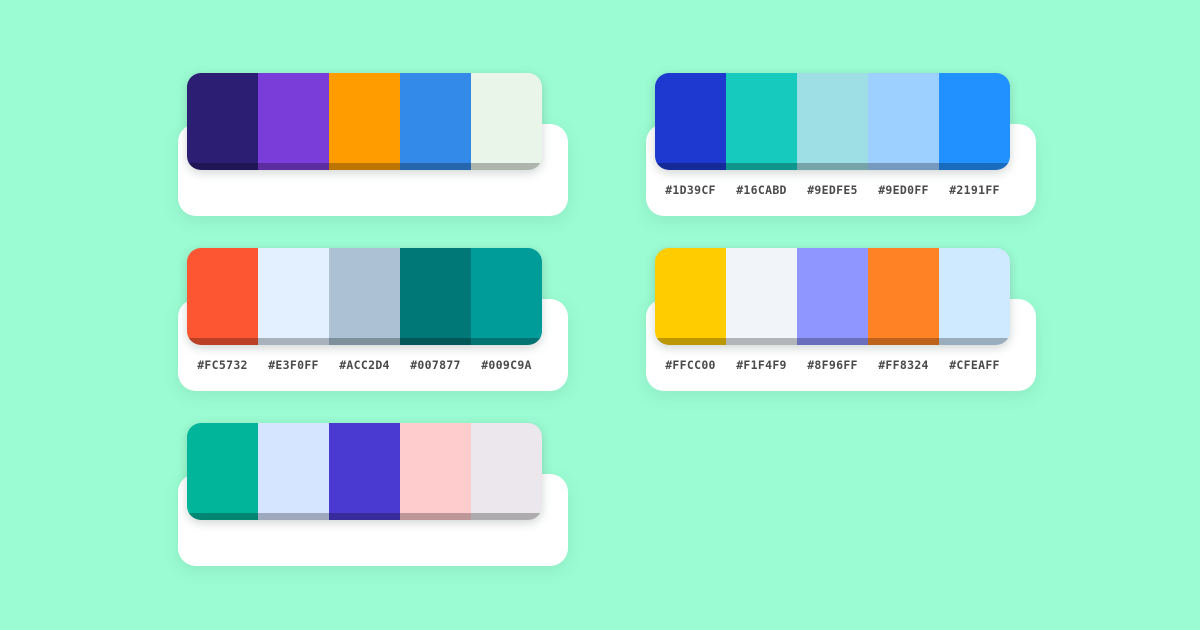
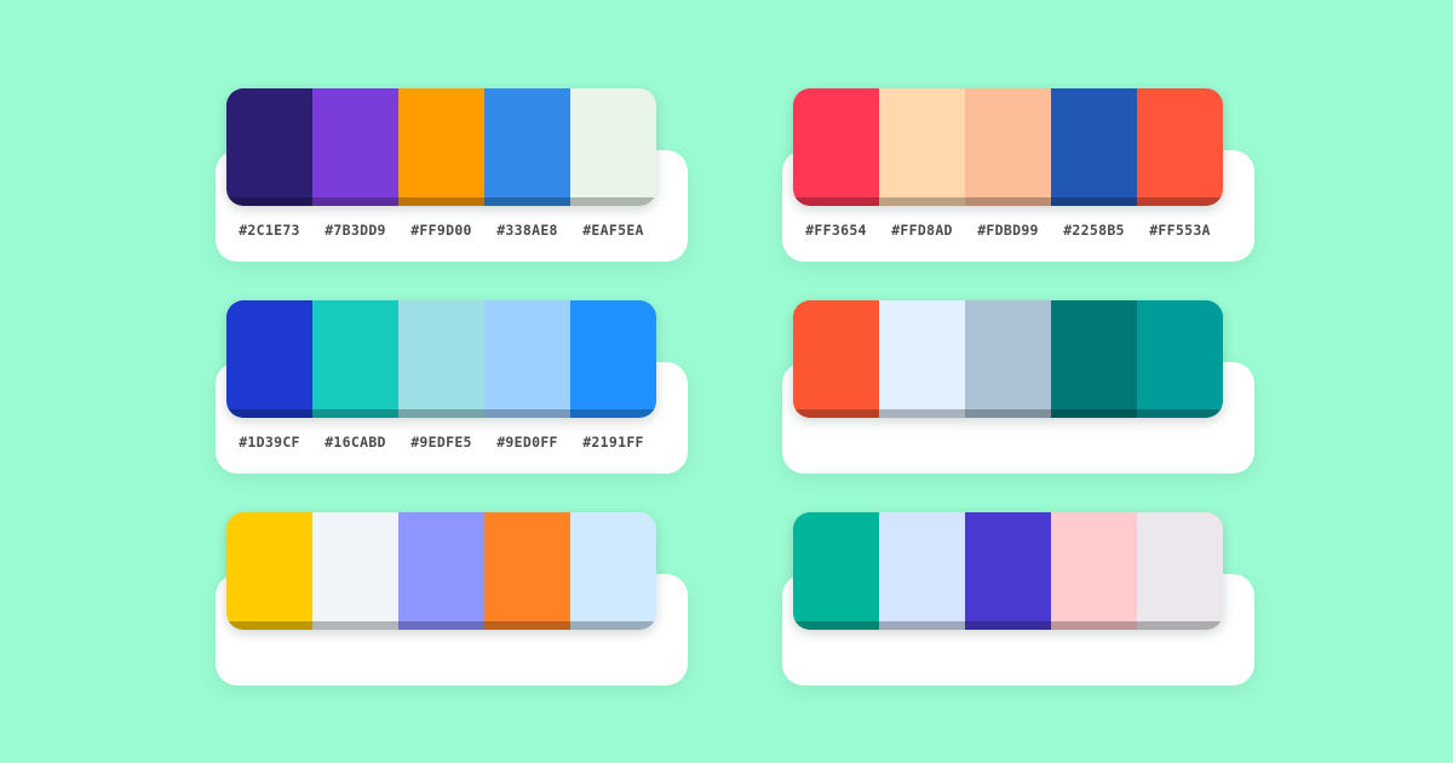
+ #2C1E73
+ #7B3DD9
+ #FF9D00
+ #338AE8
+ #EAF5EA
+ #FF3654
+ #FFD8AD
+ #FDBD99
+ #2258B5
+ #FF553A
  #1D39CF
  #16CABD
  #9EDFE5
  #9ED0FF
  #2191FF
- #FC5732
- #E3F0FF
- #ACC2D4
- #007877
- #009C9A
- #FFCC00
- #F1F4F9
- #8F96FF
- #FF8324
- #CFEAFF
